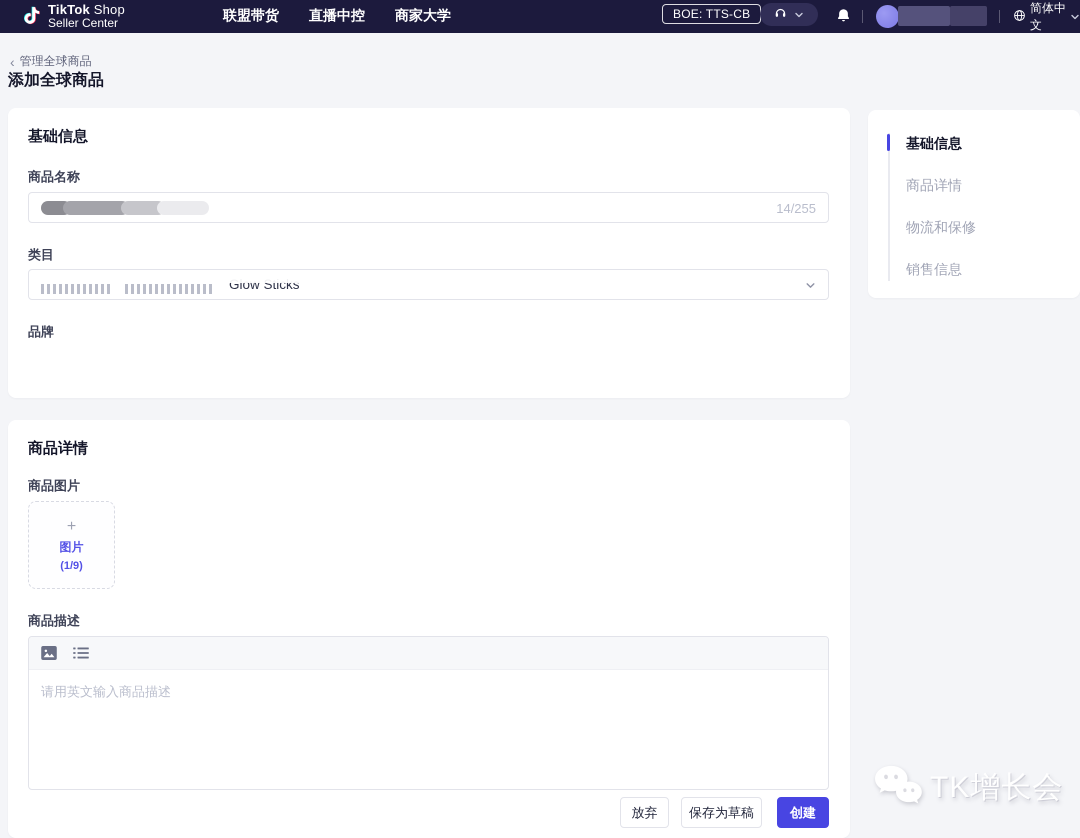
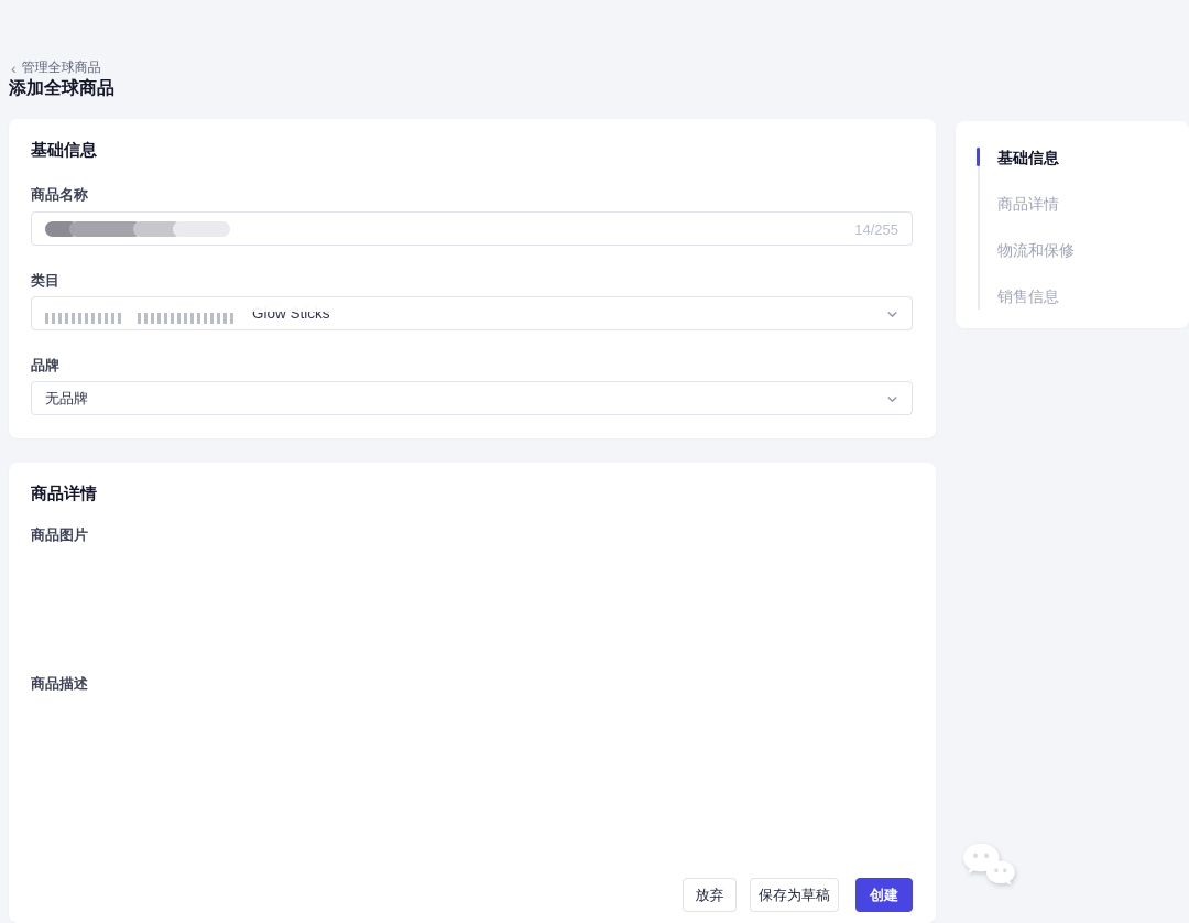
- TikTok Shop
- Seller Center
- 联盟带货
- 直播中控
- 商家大学
- BOE: TTS-CB
- 简体中文
  ‹
  管理全球商品
  添加全球商品
  基础信息
  商品名称
  14/255
  类目
  Glow Sticks
  品牌
+ 无品牌
  商品详情
  商品图片
- +
- 图片
- (1/9)
  商品描述
- 请用英文输入商品描述
  放弃
  保存为草稿
  创建
  基础信息
  商品详情
  物流和保修
  销售信息
- TK增长会
